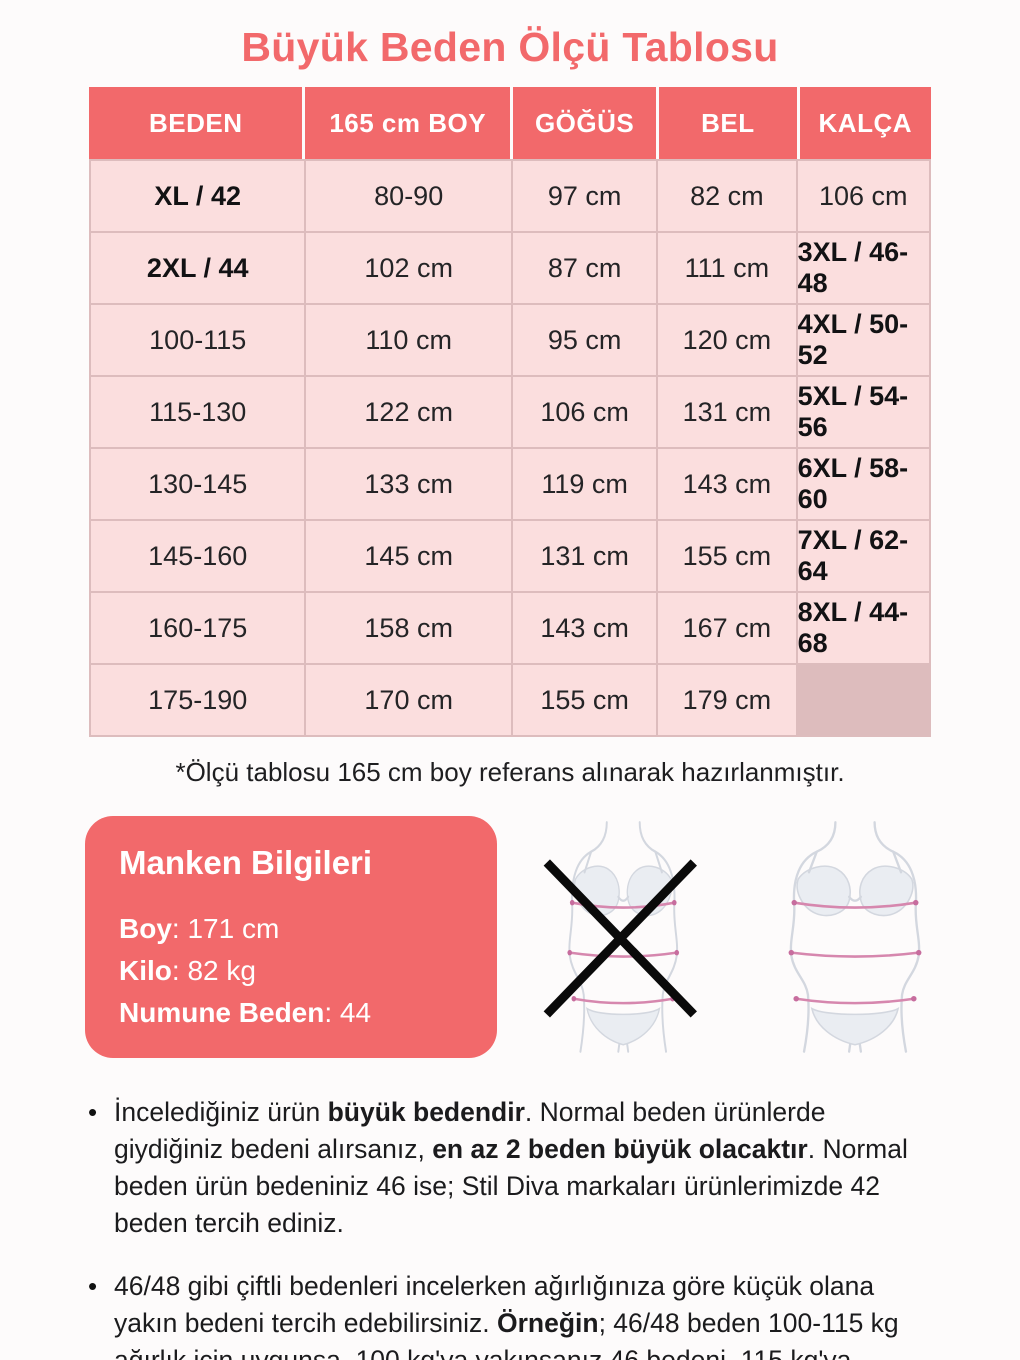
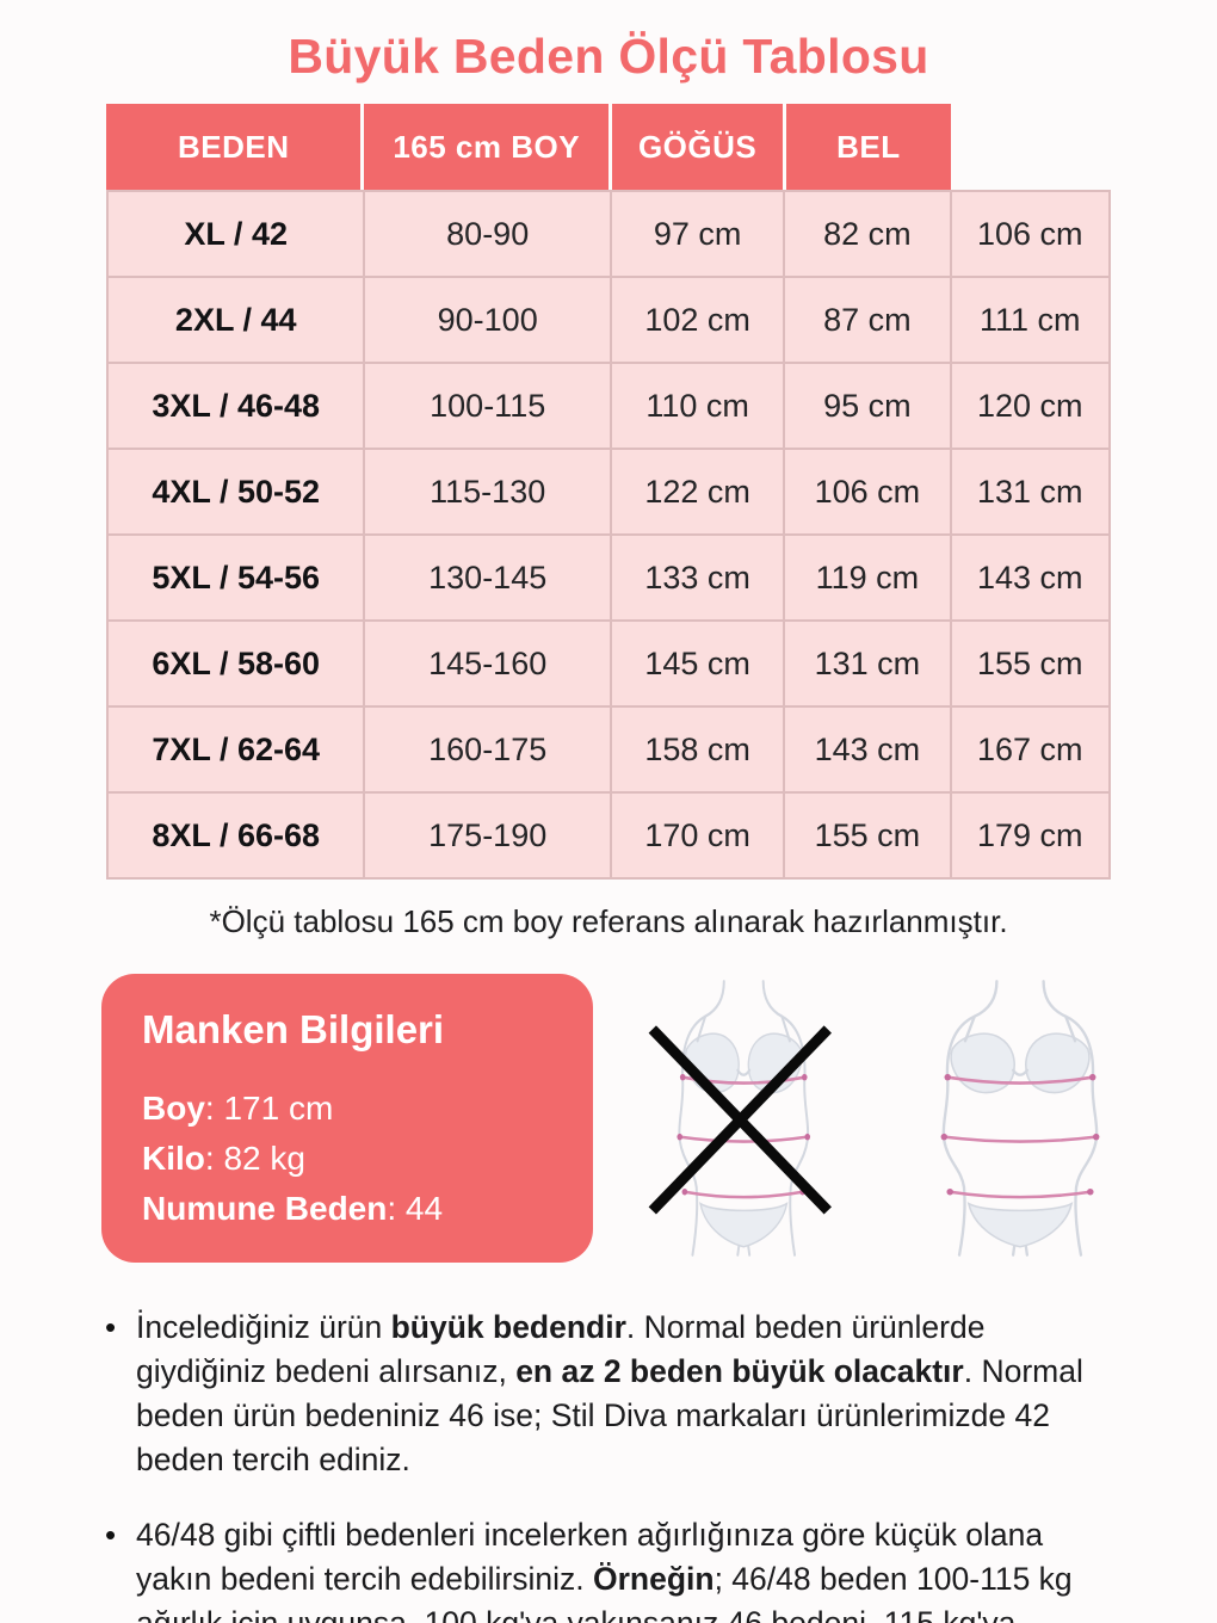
  Büyük Beden Ölçü Tablosu
  BEDEN
  165 cm BOY
  GÖĞÜS
  BEL
- KALÇA
  XL / 42
  80-90
  97 cm
  82 cm
  106 cm
  2XL / 44
+ 90-100
  102 cm
  87 cm
  111 cm
  3XL / 46-48
  100-115
  110 cm
  95 cm
  120 cm
  4XL / 50-52
  115-130
  122 cm
  106 cm
  131 cm
  5XL / 54-56
  130-145
  133 cm
  119 cm
  143 cm
  6XL / 58-60
  145-160
  145 cm
  131 cm
  155 cm
  7XL / 62-64
  160-175
  158 cm
  143 cm
  167 cm
- 8XL / 44-68
+ 8XL / 66-68
  175-190
  170 cm
  155 cm
  179 cm
  *Ölçü tablosu 165 cm boy referans alınarak hazırlanmıştır.
  Manken Bilgileri
  Boy: 171 cm
  Kilo: 82 kg
  Numune Beden: 44
  •
  İncelediğiniz ürün büyük bedendir. Normal beden ürünlerde giydiğiniz bedeni alırsanız, en az 2 beden büyük olacaktır. Normal beden ürün bedeniniz 46 ise; Stil Diva markaları ürünlerimizde 42 beden tercih ediniz.
  •
